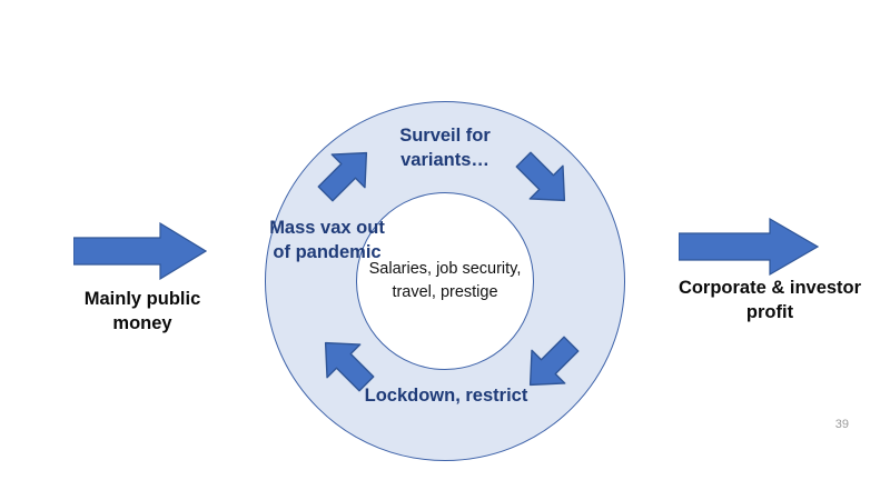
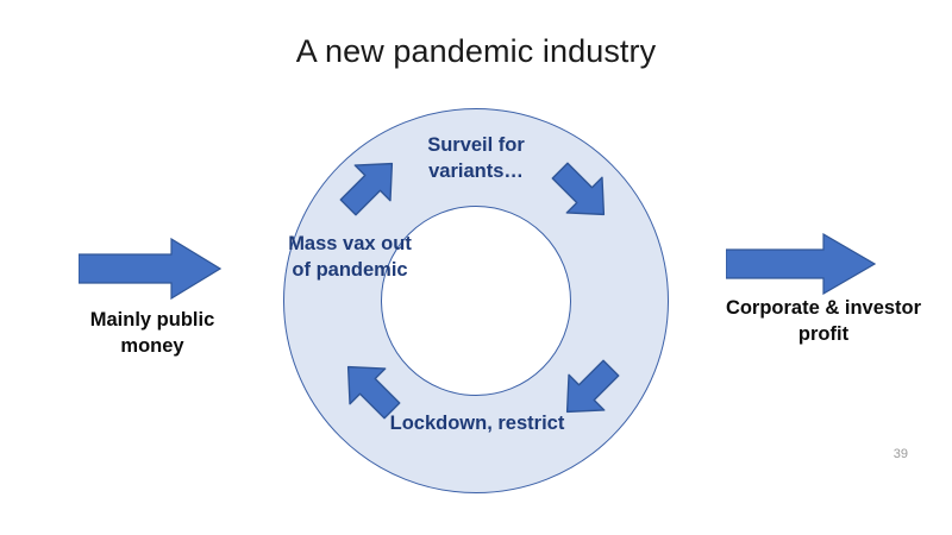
+ A new pandemic industry
  Mainly public money
  Corporate & investor profit
- Salaries, job security, travel, prestige
  Surveil for variants…
  Lockdown, restrict
  Mass vax out of pandemic
  39
